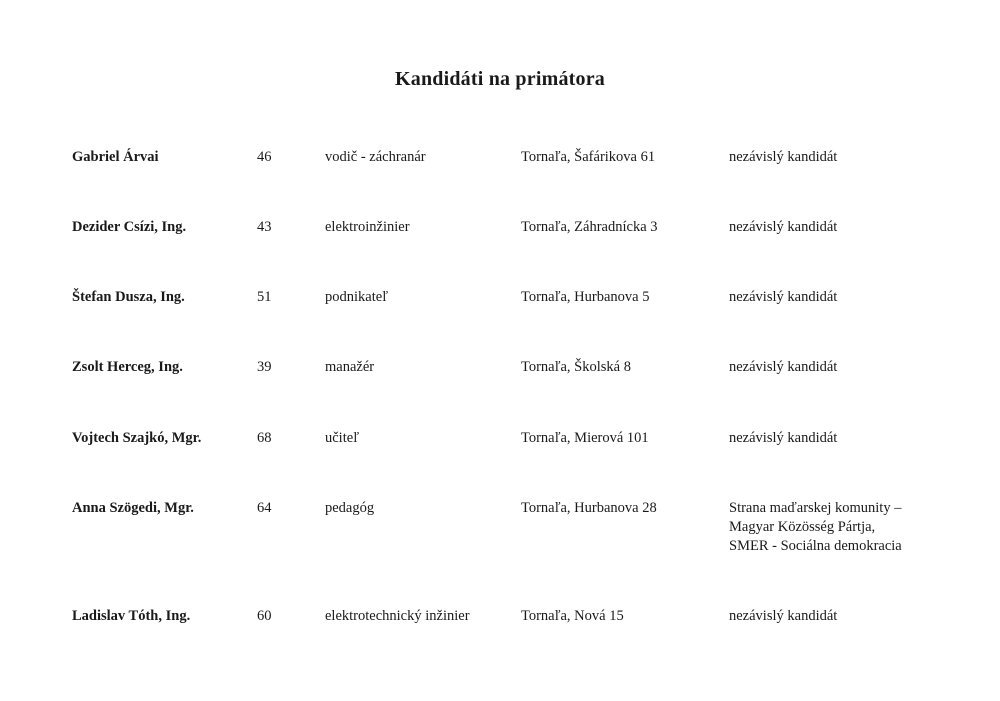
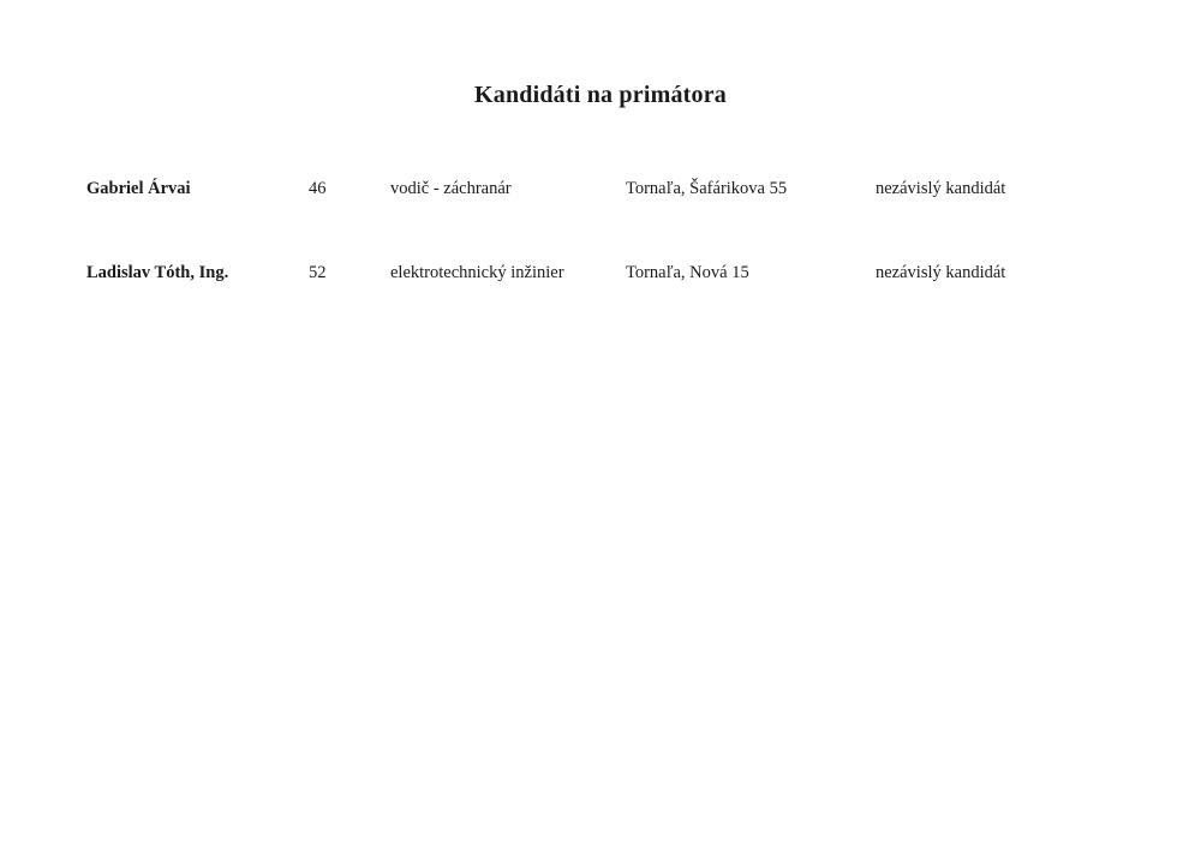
  Kandidáti na primátora
- Gabriel Árvai	46	vodič - záchranár	Tornaľa, Šafárikova 61	nezávislý kandidát
+ Gabriel Árvai	46	vodič - záchranár	Tornaľa, Šafárikova 55	nezávislý kandidát
- Dezider Csízi, Ing.	43	elektroinžinier	Tornaľa, Záhradnícka 3	nezávislý kandidát
- Štefan Dusza, Ing.	51	podnikateľ	Tornaľa, Hurbanova 5	nezávislý kandidát
- Zsolt Herceg, Ing.	39	manažér	Tornaľa, Školská 8	nezávislý kandidát
- Vojtech Szajkó, Mgr.	68	učiteľ	Tornaľa, Mierová 101	nezávislý kandidát
- Anna Szögedi, Mgr.	64	pedagóg	Tornaľa, Hurbanova 28	Strana maďarskej komunity – Magyar Közösség Pártja, SMER - Sociálna demokracia
- Ladislav Tóth, Ing.	60	elektrotechnický inžinier	Tornaľa, Nová 15	nezávislý kandidát
+ Ladislav Tóth, Ing.	52	elektrotechnický inžinier	Tornaľa, Nová 15	nezávislý kandidát
